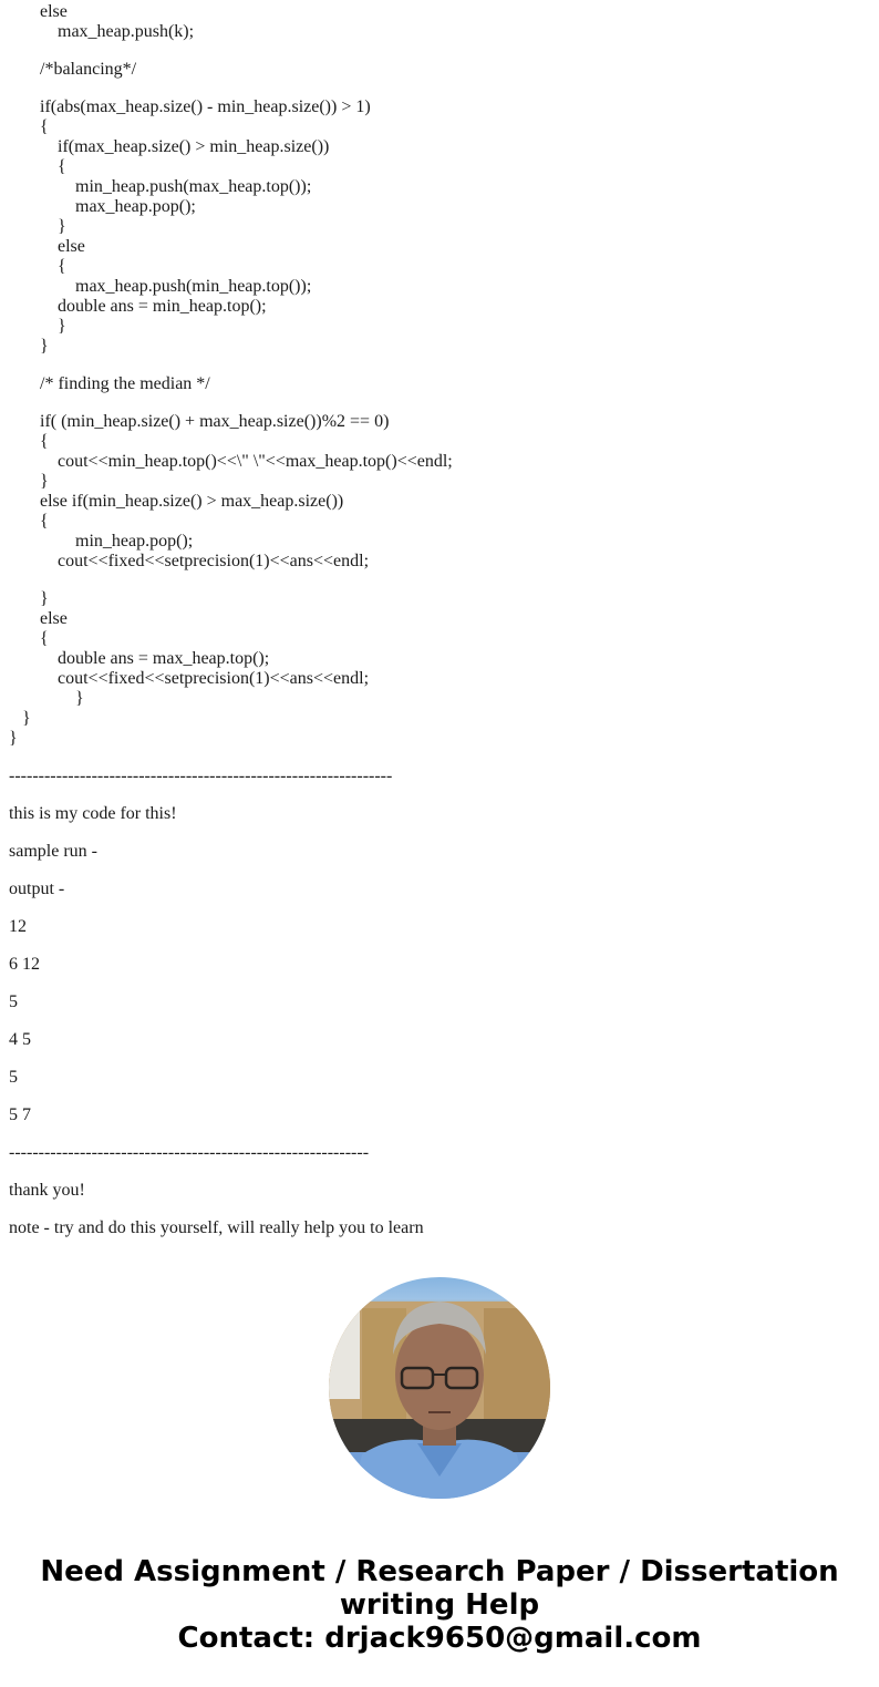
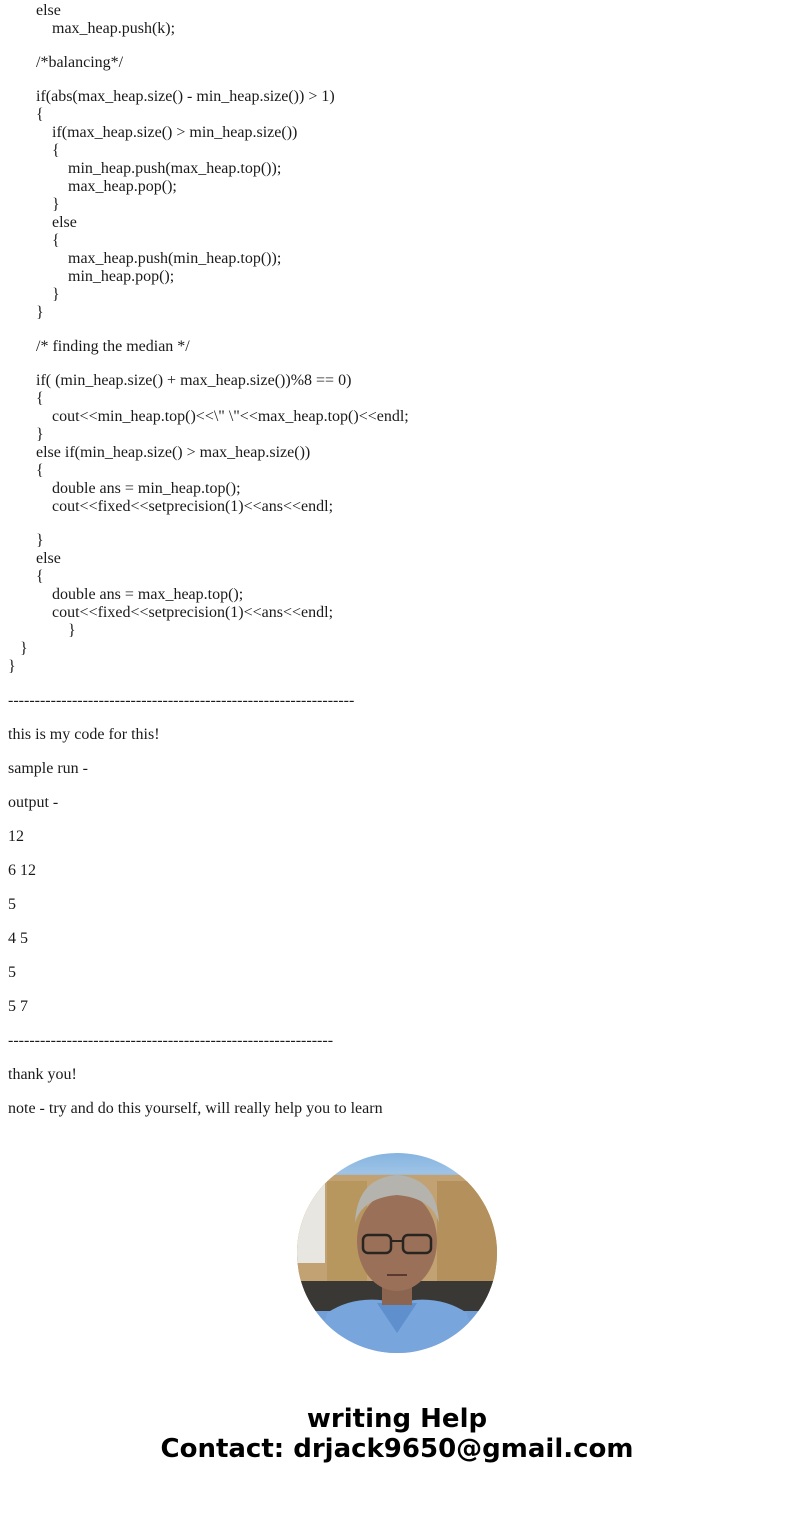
  else
  max_heap.push(k);
  /*balancing*/
  if(abs(max_heap.size() - min_heap.size()) > 1)
  {
  if(max_heap.size() > min_heap.size())
  {
  min_heap.push(max_heap.top());
  max_heap.pop();
  }
  else
  {
  max_heap.push(min_heap.top());
- double ans = min_heap.top();
+ min_heap.pop();
  }
  }
  /* finding the median */
- if( (min_heap.size() + max_heap.size())%2 == 0)
+ if( (min_heap.size() + max_heap.size())%8 == 0)
  {
  cout<<min_heap.top()<<\" \"<<max_heap.top()<<endl;
  }
  else if(min_heap.size() > max_heap.size())
  {
- min_heap.pop();
+ double ans = min_heap.top();
  cout<<fixed<<setprecision(1)<<ans<<endl;
  }
  else
  {
  double ans = max_heap.top();
  cout<<fixed<<setprecision(1)<<ans<<endl;
  }
  }
  }
  -----------------------------------------------------------------
  this is my code for this!
  sample run -
  output -
  12
  6 12
  5
  4 5
  5
  5 7
  -------------------------------------------------------------
  thank you!
  note - try and do this yourself, will really help you to learn
- Need Assignment / Research Paper / Dissertation
  writing Help
  Contact: drjack9650@gmail.com
